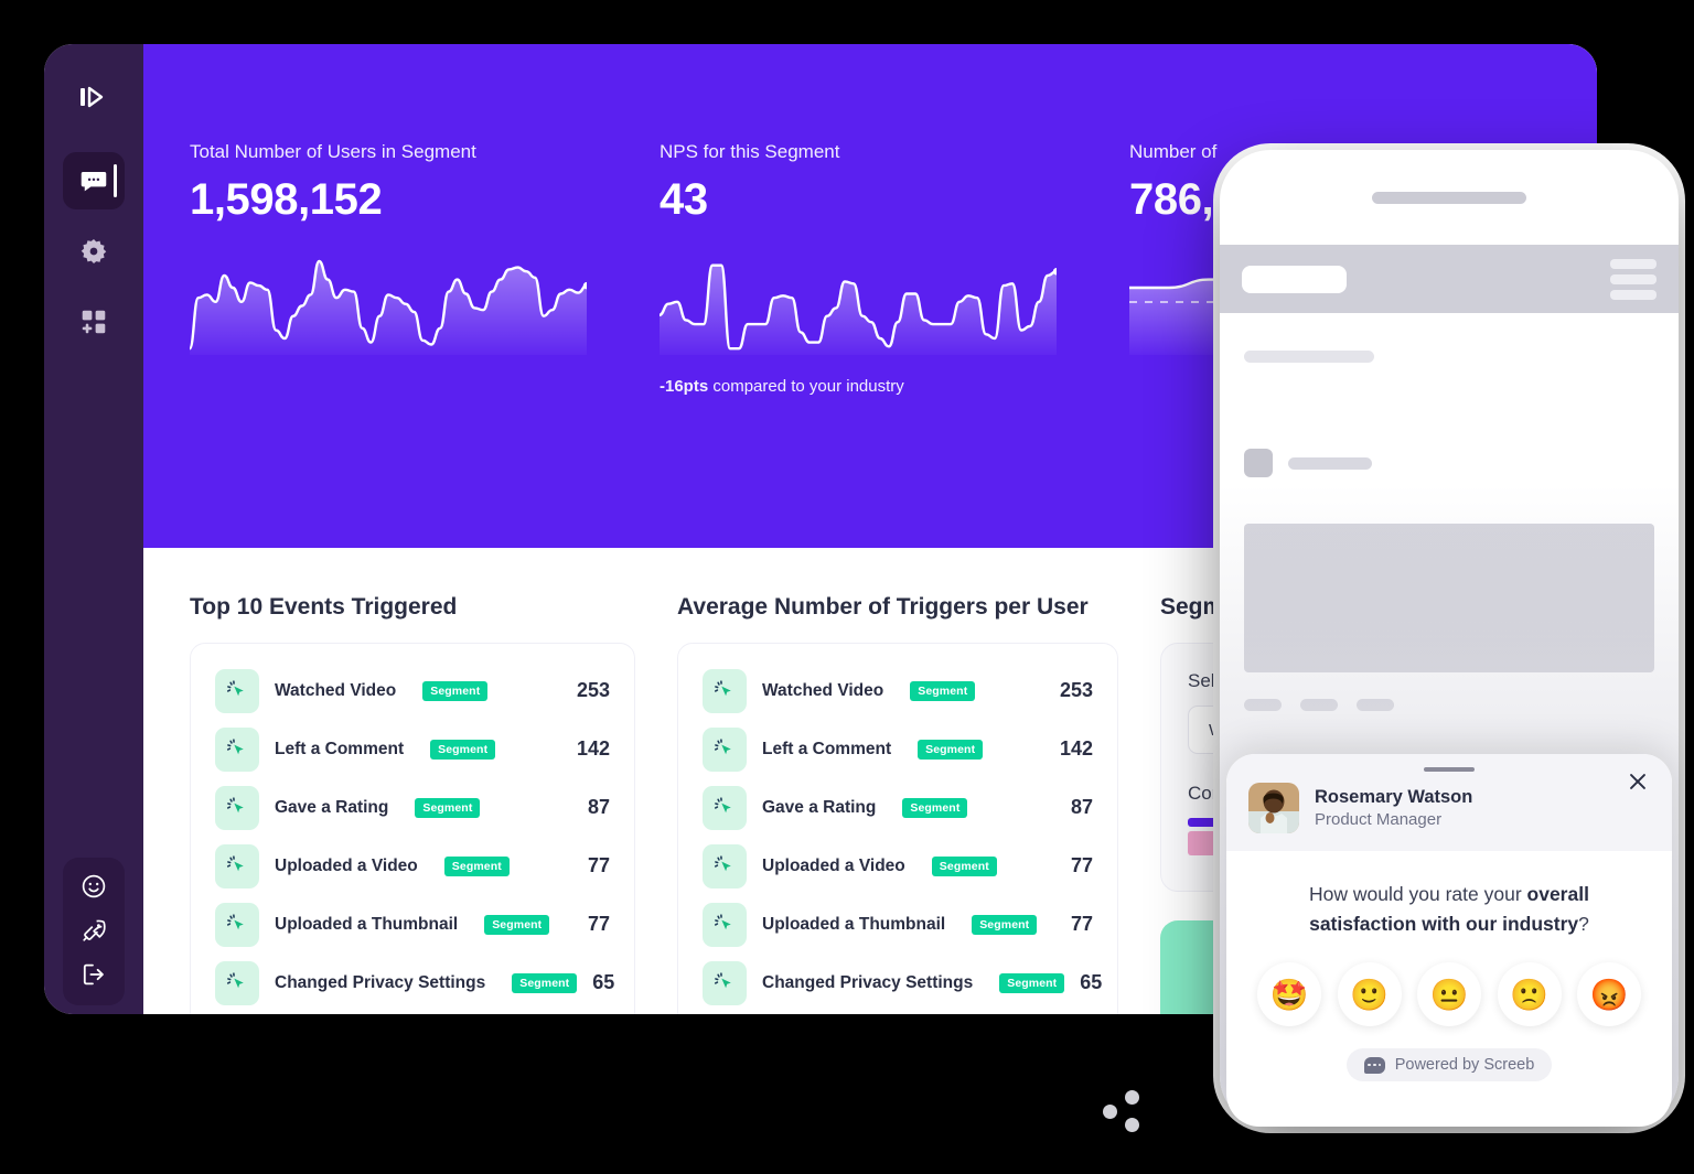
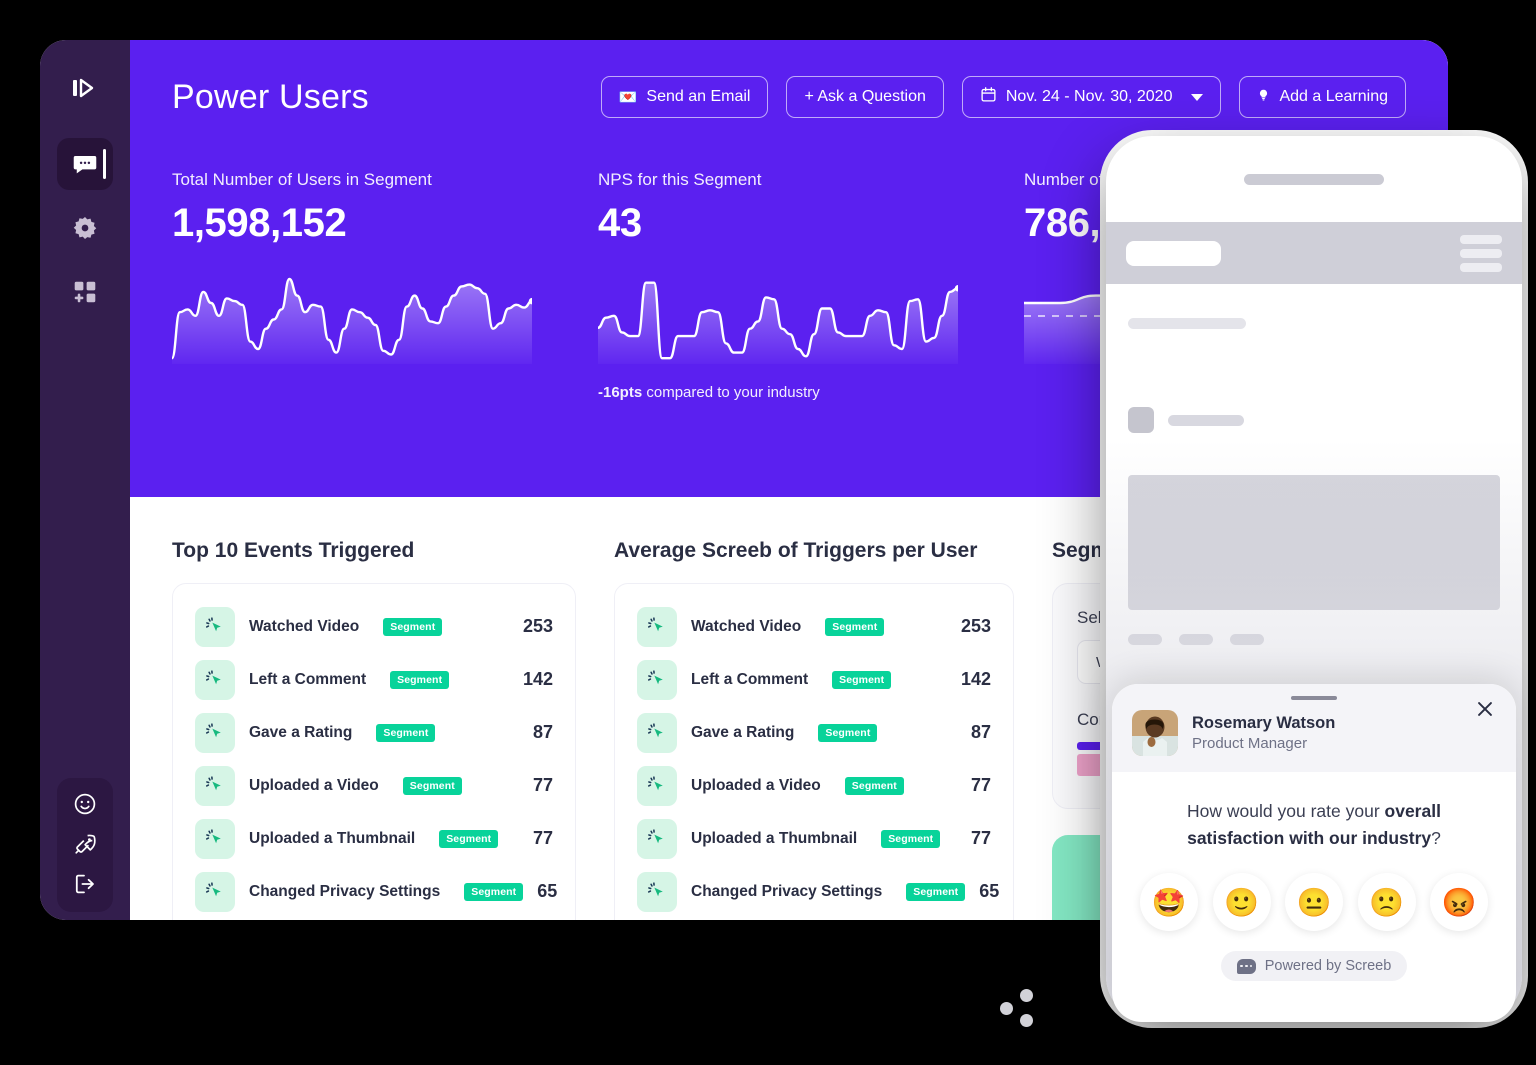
+ Power Users
+ 💌
+ Send an Email
+ + Ask a Question
+ Nov. 24 - Nov. 30, 2020
+ Add a Learning
  Total Number of Users in Segment
  1,598,152
  NPS for this Segment
  43
  -16pts compared to your industry
  Number of
  786,
  Top 10 Events Triggered
  Watched Video
  Segment
  253
  Left a Comment
  Segment
  142
  Gave a Rating
  Segment
  87
  Uploaded a Video
  Segment
  77
  Uploaded a Thumbnail
  Segment
  77
  Changed Privacy Settings
  Segment
  65
- Average Number of Triggers per User
+ Average Screeb of Triggers per User
  Watched Video
  Segment
  253
  Left a Comment
  Segment
  142
  Gave a Rating
  Segment
  87
  Uploaded a Video
  Segment
  77
  Uploaded a Thumbnail
  Segment
  77
  Changed Privacy Settings
  Segment
  65
  Segm
  Sel
  Cor
  Rosemary Watson
  Product Manager
  How would you rate your overall satisfaction with our industry?
  🤩
  🙂
  😐
  🙁
  😡
  Powered by Screeb
